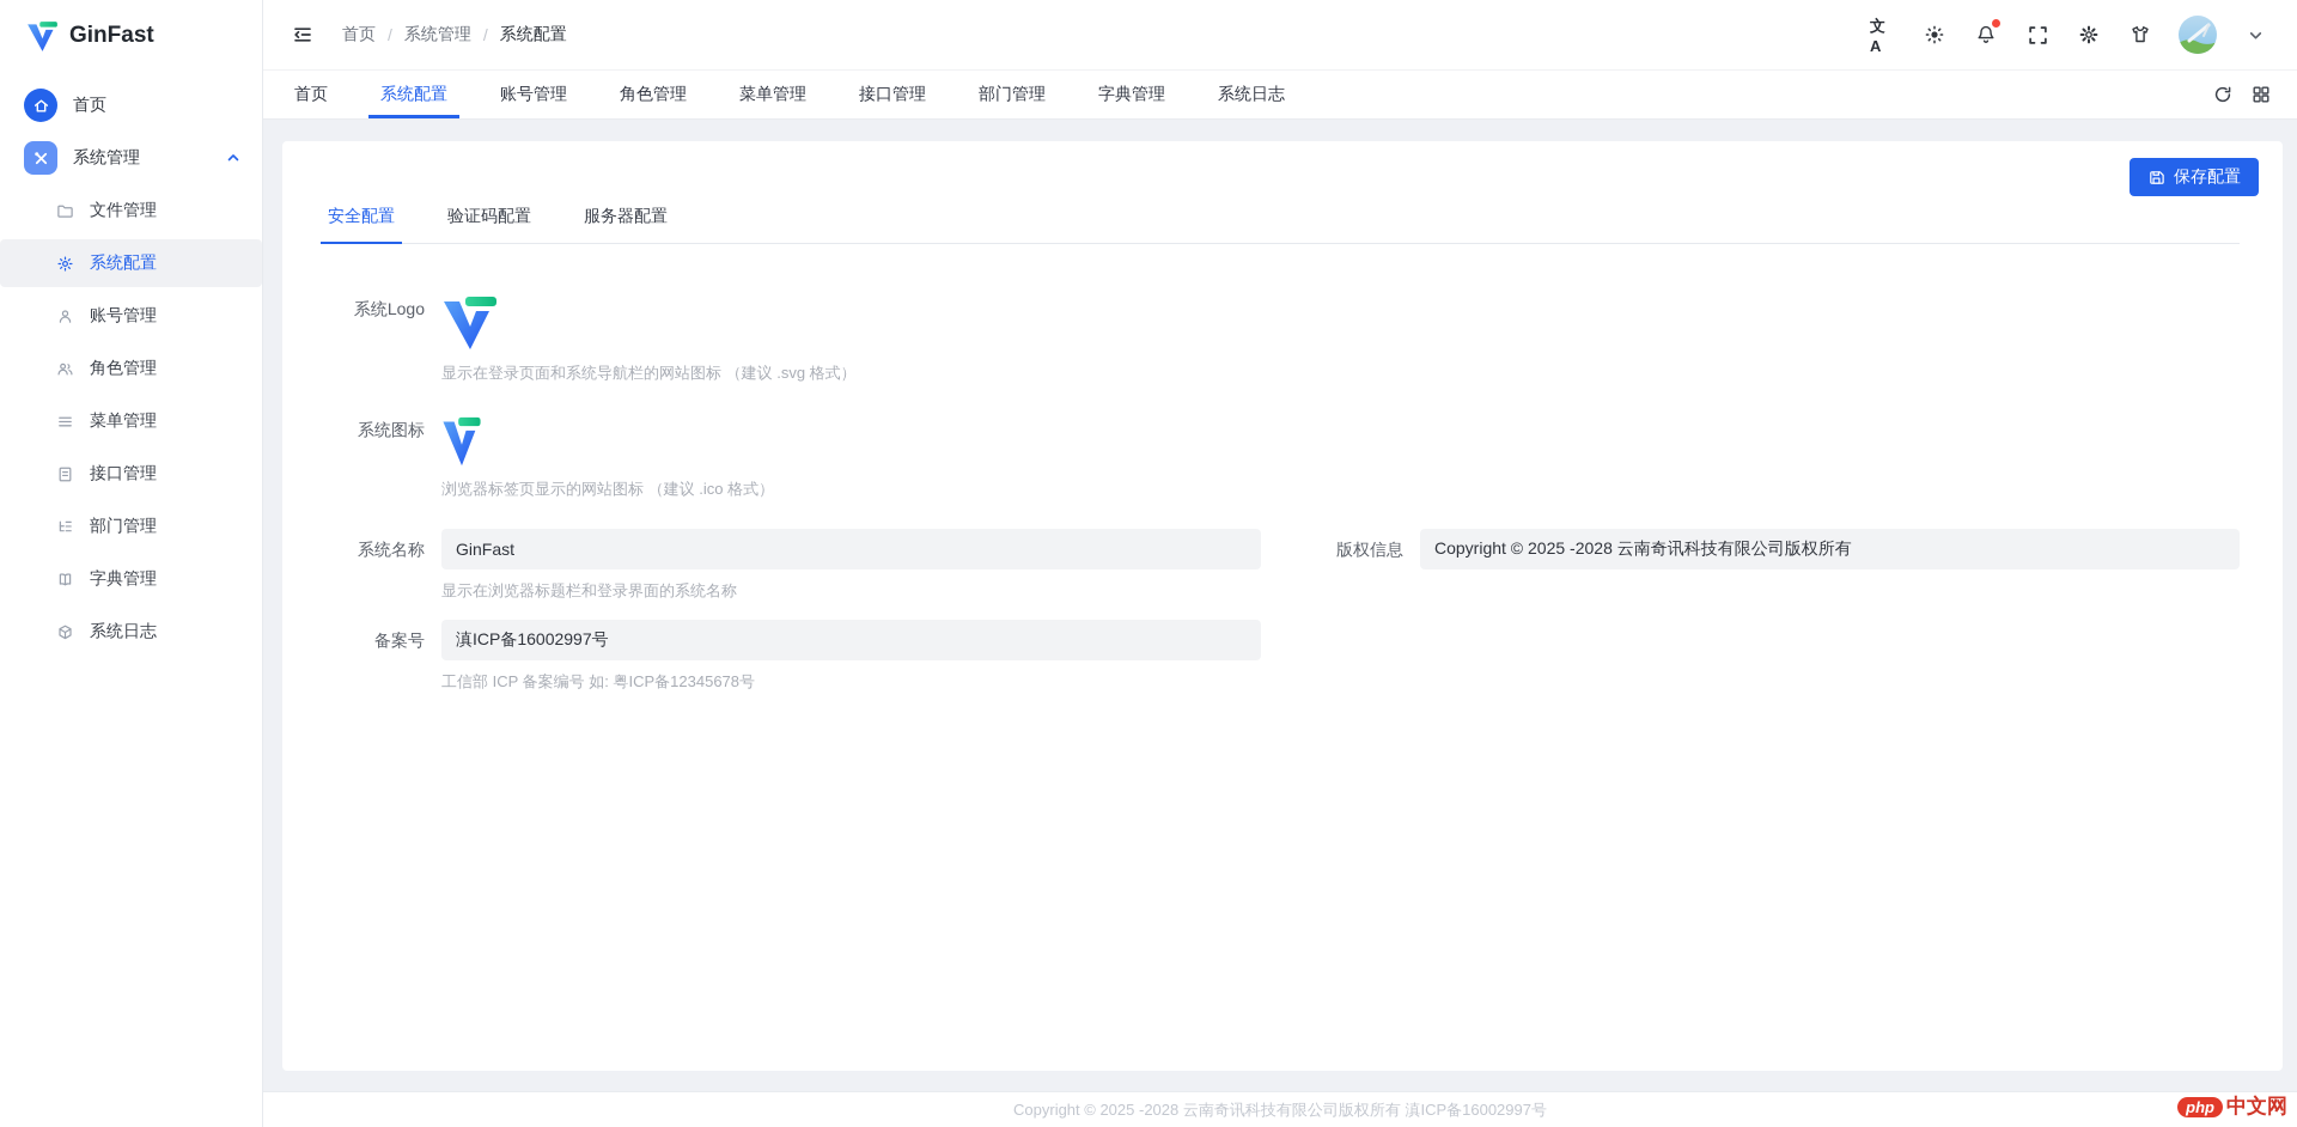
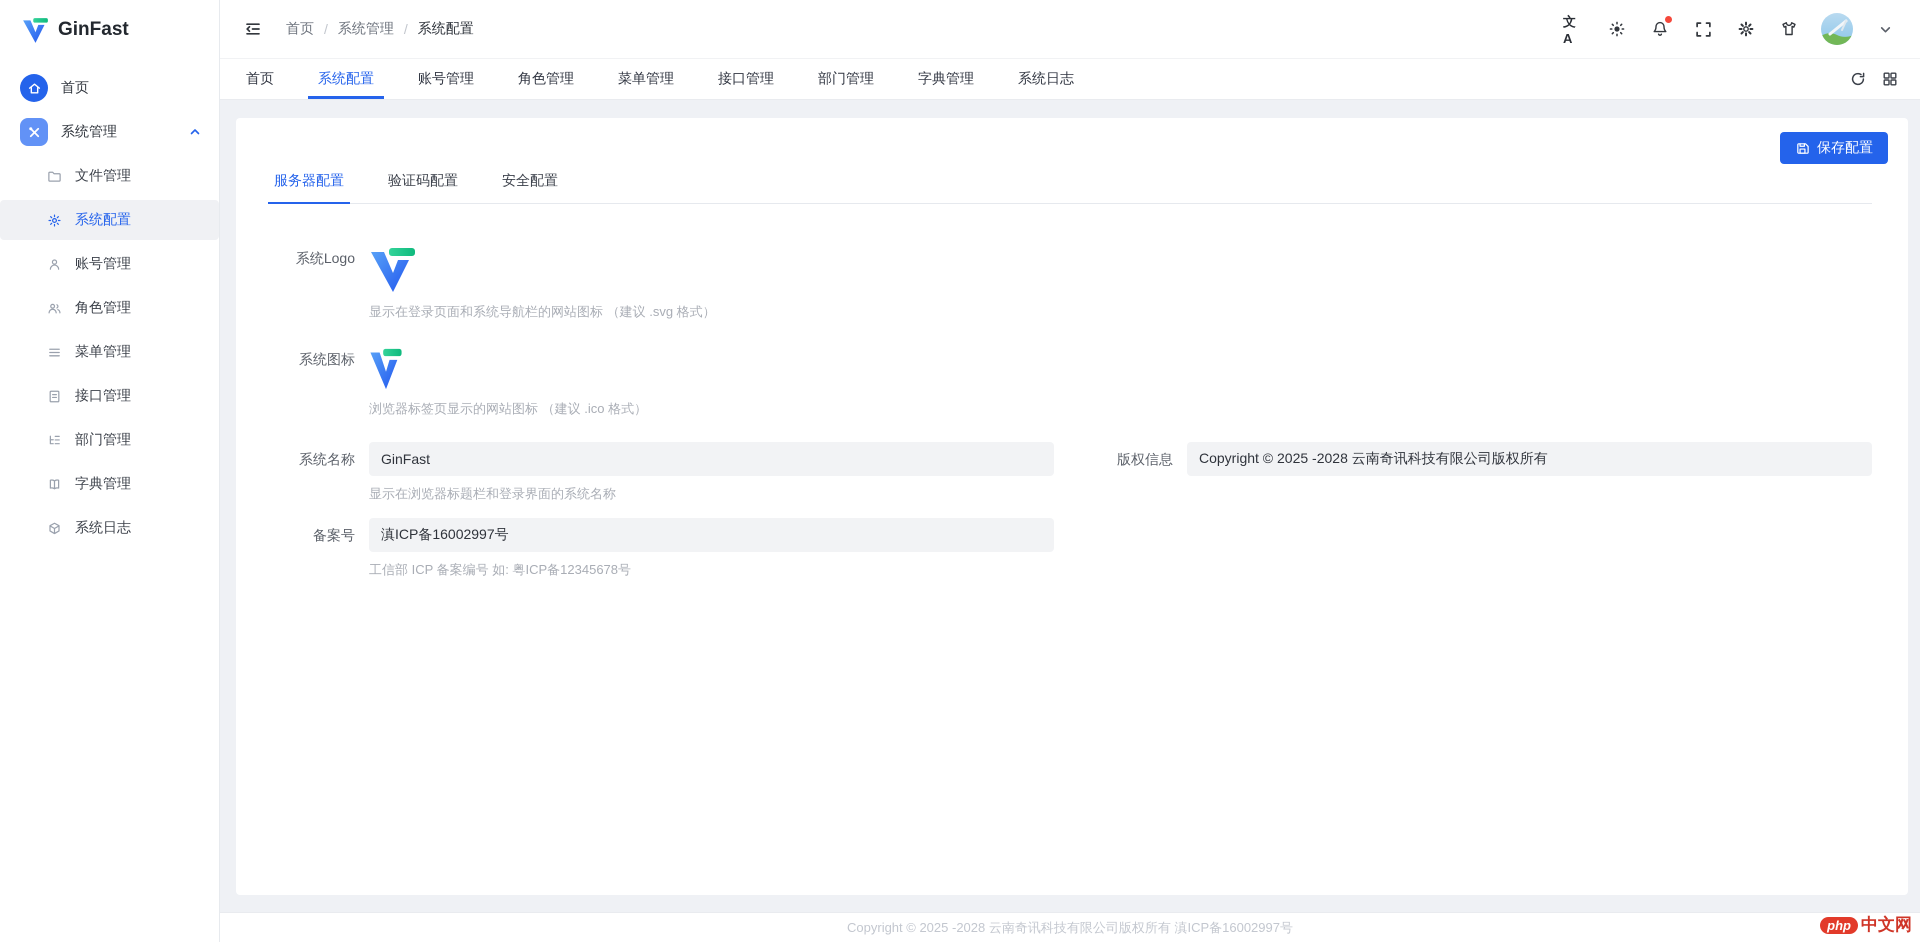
  GinFast
  首页
  系统管理
  文件管理
  系统配置
  账号管理
  角色管理
  菜单管理
  接口管理
  部门管理
  字典管理
  系统日志
  首页
  /
  系统管理
  /
  系统配置
  文A
  首页
  系统配置
  账号管理
  角色管理
  菜单管理
  接口管理
  部门管理
  字典管理
  系统日志
  保存配置
- 安全配置
+ 服务器配置
  验证码配置
- 服务器配置
+ 安全配置
  系统Logo
  显示在登录页面和系统导航栏的网站图标 （建议 .svg 格式）
  系统图标
  浏览器标签页显示的网站图标 （建议 .ico 格式）
  系统名称
  GinFast
  显示在浏览器标题栏和登录界面的系统名称
  版权信息
  Copyright © 2025 -2028 云南奇讯科技有限公司版权所有
  备案号
  滇ICP备16002997号
  工信部 ICP 备案编号 如: 粤ICP备12345678号
  Copyright © 2025 -2028 云南奇讯科技有限公司版权所有 滇ICP备16002997号
  php
  中文网
